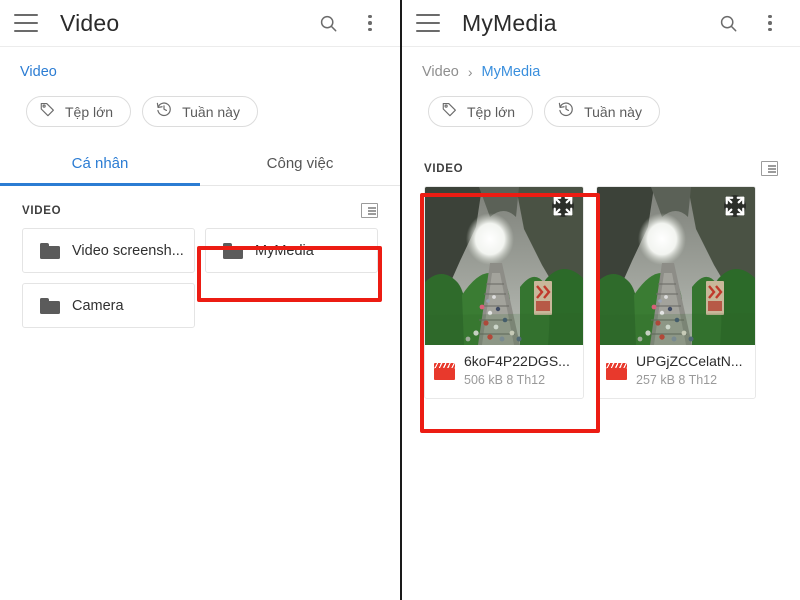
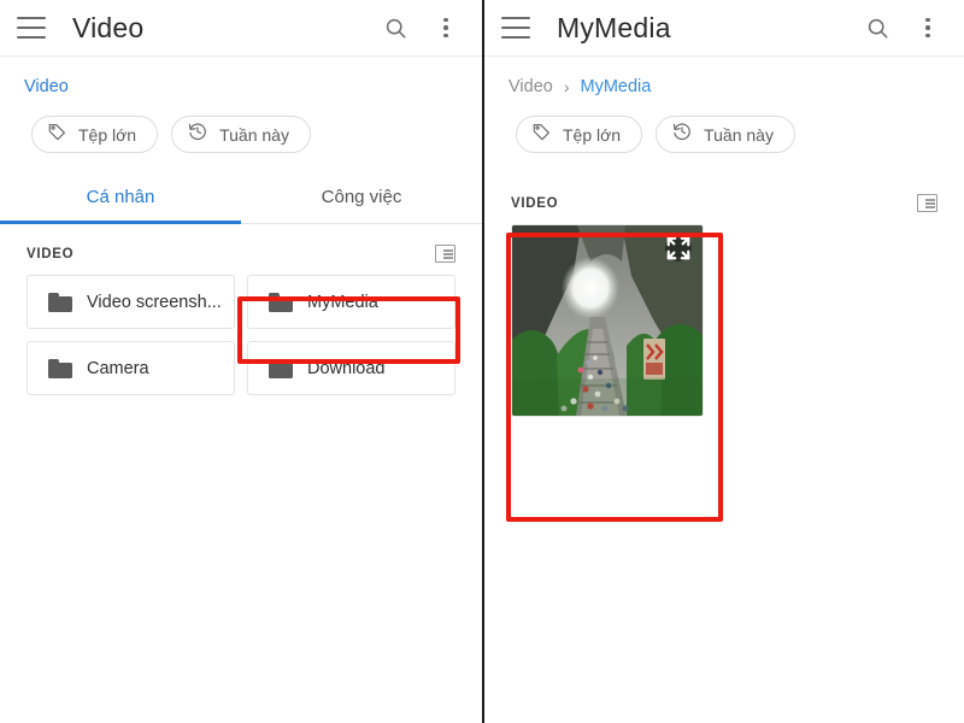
  Video
  Video
  Tệp lớn
  Tuần này
  Cá nhân
  Công việc
  VIDEO
  Video screensh...
  MyMedia
  Camera
+ Download
  MyMedia
  Video
  ›
  MyMedia
  Tệp lớn
  Tuần này
  VIDEO
- 6koF4P22DGS... 506 kB 8 Th12
- UPGjZCCelatN... 257 kB 8 Th12
